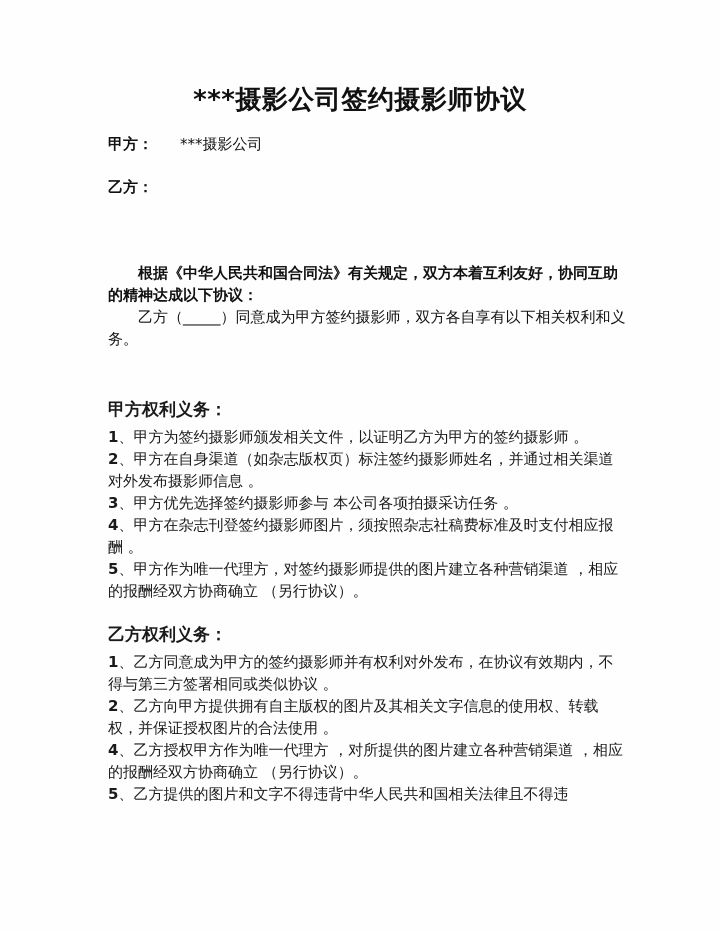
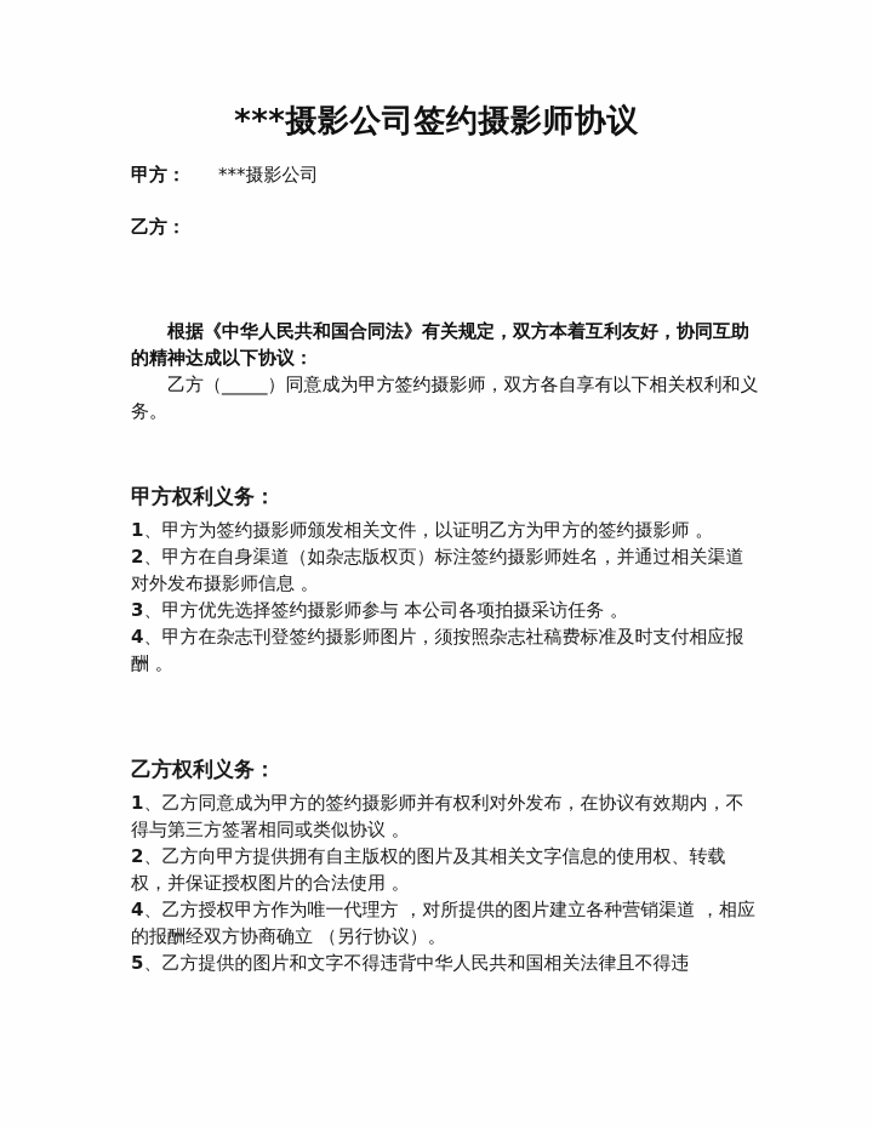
  ***摄影公司签约摄影师协议
  甲方： ***摄影公司
  乙方：
  根据《中华人民共和国合同法》有关规定，双方本着互利友好，协同互助的精神达成以下协议：
  乙方（_____）同意成为甲方签约摄影师，双方各自享有以下相关权利和义务。
  甲方权利义务：
  1、甲方为签约摄影师颁发相关文件，以证明乙方为甲方的签约摄影师 。
  2、甲方在自身渠道（如杂志版权页）标注签约摄影师姓名，并通过相关渠道对外发布摄影师信息 。
  3、甲方优先选择签约摄影师参与 本公司各项拍摄采访任务 。
  4、甲方在杂志刊登签约摄影师图片，须按照杂志社稿费标准及时支付相应报酬 。
- 5、甲方作为唯一代理方，对签约摄影师提供的图片建立各种营销渠道 ，相应的报酬经双方协商确立 （另行协议）。
  乙方权利义务：
  1、乙方同意成为甲方的签约摄影师并有权利对外发布，在协议有效期内，不得与第三方签署相同或类似协议 。
  2、乙方向甲方提供拥有自主版权的图片及其相关文字信息的使用权、转载权，并保证授权图片的合法使用 。
  4、乙方授权甲方作为唯一代理方 ，对所提供的图片建立各种营销渠道 ，相应的报酬经双方协商确立 （另行协议）。
  5、乙方提供的图片和文字不得违背中华人民共和国相关法律且不得违
